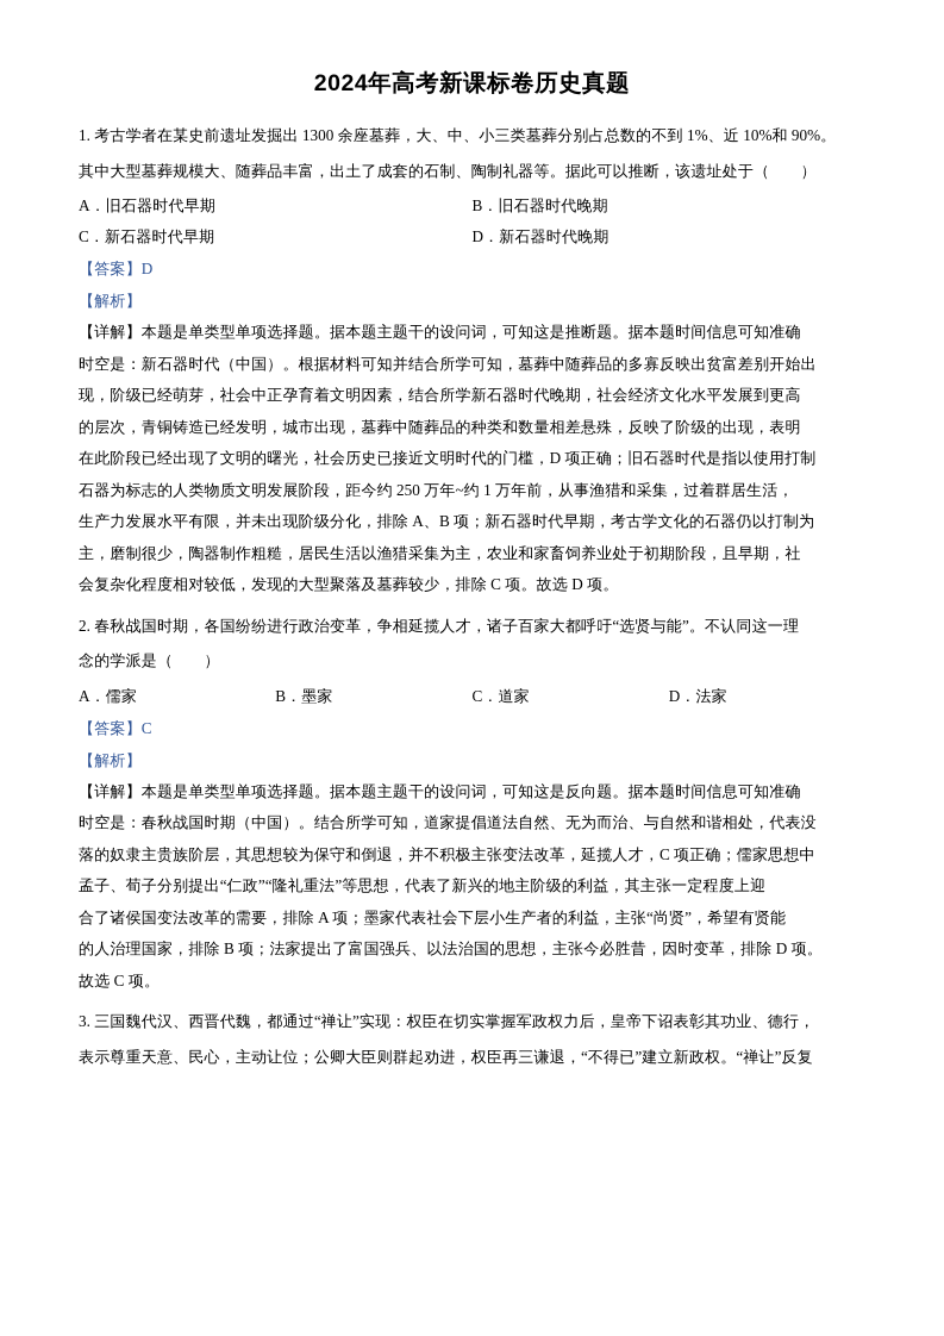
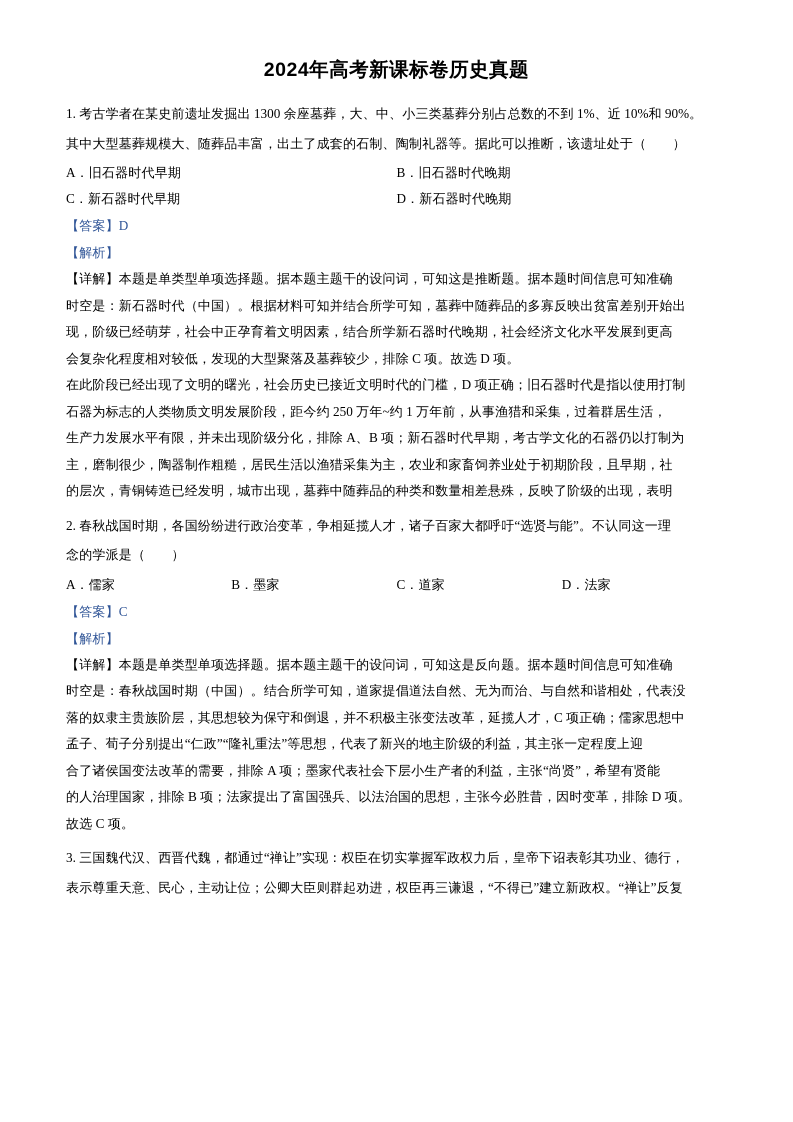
  2024年高考新课标卷历史真题
  1. 考古学者在某史前遗址发掘出 1300 余座墓葬，大、中、小三类墓葬分别占总数的不到 1%、近 10%和 90%。
  其中大型墓葬规模大、随葬品丰富，出土了成套的石制、陶制礼器等。据此可以推断，该遗址处于（ ）
  A．旧石器时代早期
  B．旧石器时代晚期
  C．新石器时代早期
  D．新石器时代晚期
  【答案】D
  【解析】
  【详解】本题是单类型单项选择题。据本题主题干的设问词，可知这是推断题。据本题时间信息可知准确
  时空是：新石器时代（中国）。根据材料可知并结合所学可知，墓葬中随葬品的多寡反映出贫富差别开始出
  现，阶级已经萌芽，社会中正孕育着文明因素，结合所学新石器时代晚期，社会经济文化水平发展到更高
- 的层次，青铜铸造已经发明，城市出现，墓葬中随葬品的种类和数量相差悬殊，反映了阶级的出现，表明
+ 会复杂化程度相对较低，发现的大型聚落及墓葬较少，排除 C 项。故选 D 项。
  在此阶段已经出现了文明的曙光，社会历史已接近文明时代的门槛，D 项正确；旧石器时代是指以使用打制
  石器为标志的人类物质文明发展阶段，距今约 250 万年~约 1 万年前，从事渔猎和采集，过着群居生活，
  生产力发展水平有限，并未出现阶级分化，排除 A、B 项；新石器时代早期，考古学文化的石器仍以打制为
  主，磨制很少，陶器制作粗糙，居民生活以渔猎采集为主，农业和家畜饲养业处于初期阶段，且早期，社
- 会复杂化程度相对较低，发现的大型聚落及墓葬较少，排除 C 项。故选 D 项。
+ 的层次，青铜铸造已经发明，城市出现，墓葬中随葬品的种类和数量相差悬殊，反映了阶级的出现，表明
  2. 春秋战国时期，各国纷纷进行政治变革，争相延揽人才，诸子百家大都呼吁“选贤与能”。不认同这一理
  念的学派是（ ）
  A．儒家
  B．墨家
  C．道家
  D．法家
  【答案】C
  【解析】
  【详解】本题是单类型单项选择题。据本题主题干的设问词，可知这是反向题。据本题时间信息可知准确
  时空是：春秋战国时期（中国）。结合所学可知，道家提倡道法自然、无为而治、与自然和谐相处，代表没
  落的奴隶主贵族阶层，其思想较为保守和倒退，并不积极主张变法改革，延揽人才，C 项正确；儒家思想中
  孟子、荀子分别提出“仁政”“隆礼重法”等思想，代表了新兴的地主阶级的利益，其主张一定程度上迎
  合了诸侯国变法改革的需要，排除 A 项；墨家代表社会下层小生产者的利益，主张“尚贤”，希望有贤能
  的人治理国家，排除 B 项；法家提出了富国强兵、以法治国的思想，主张今必胜昔，因时变革，排除 D 项。
  故选 C 项。
  3. 三国魏代汉、西晋代魏，都通过“禅让”实现：权臣在切实掌握军政权力后，皇帝下诏表彰其功业、德行，
  表示尊重天意、民心，主动让位；公卿大臣则群起劝进，权臣再三谦退，“不得已”建立新政权。“禅让”反复
